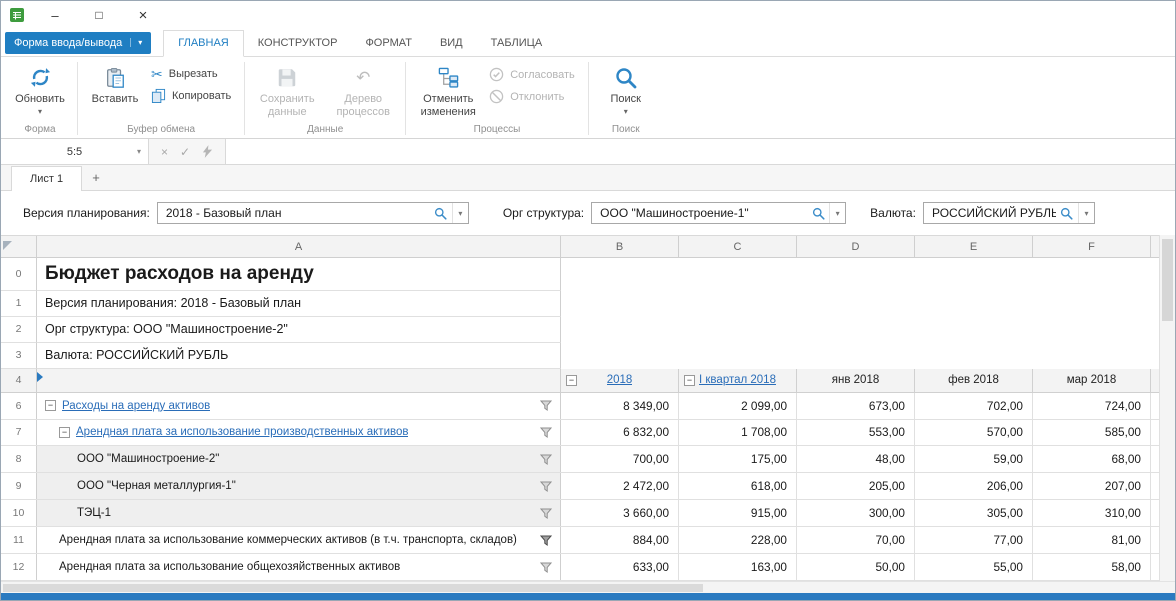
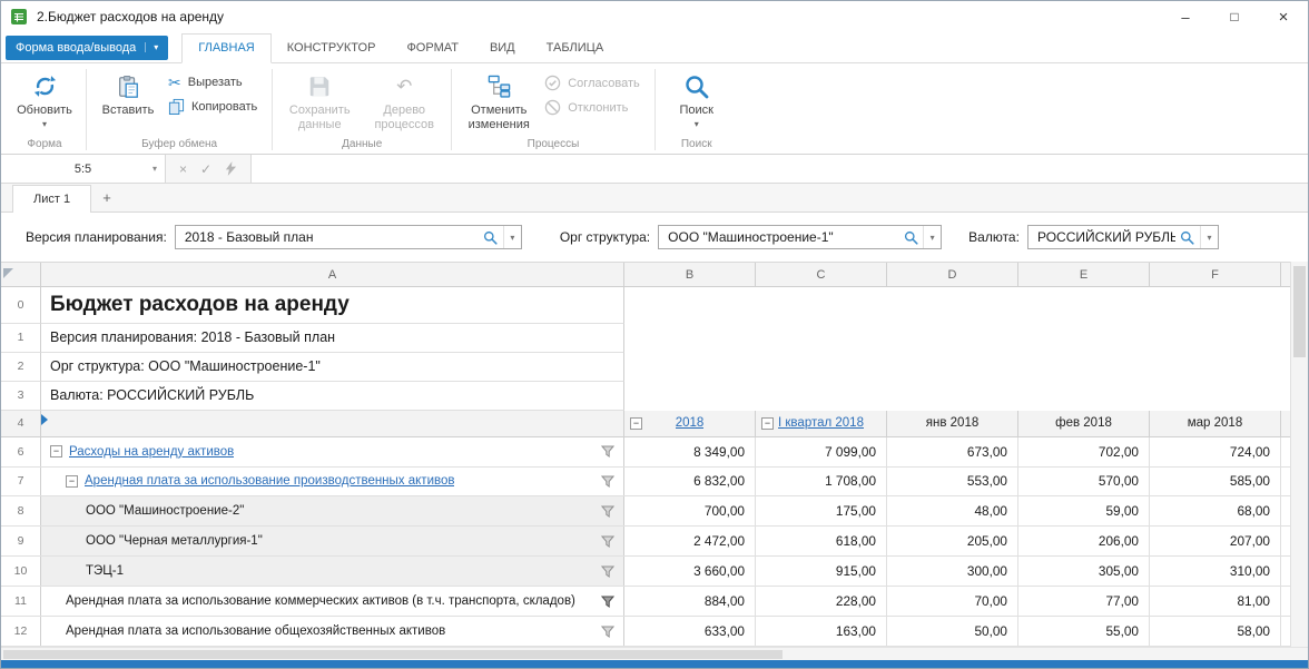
+ 2.Бюджет расходов на аренду
  –
  □
  ×
  Форма ввода/вывода
  ▾
  ГЛАВНАЯ
  КОНСТРУКТОР
  ФОРМАТ
  ВИД
  ТАБЛИЦА
  Обновить
  ▾
  Форма
  Вставить
  ✂
  Вырезать
  Копировать
  Буфер обмена
  Сохранить данные
  ↶
  Дерево процессов
  Данные
  Отменить изменения
  Согласовать
  Отклонить
  Процессы
  Поиск
  ▾
  Поиск
  5:5
  ▾
  ×
  ✓
  Лист 1
  +
  Версия планирования:
  2018 - Базовый план
  ▾
  Орг структура:
  ООО "Машиностроение-1"
  ▾
  Валюта:
  РОССИЙСКИЙ РУБЛЬ
  ▾
  A
  B
  C
  D
  E
  F
  0
  Бюджет расходов на аренду
  1
  Версия планирования: 2018 - Базовый план
  2
- Орг структура: ООО "Машиностроение-2"
+ Орг структура: ООО "Машиностроение-1"
  3
  Валюта: РОССИЙСКИЙ РУБЛЬ
  4
  −
  2018
  −
  I квартал 2018
  янв 2018
  фев 2018
  мар 2018
  6
  −
  Расходы на аренду активов
  8 349,00
- 2 099,00
+ 7 099,00
  673,00
  702,00
  724,00
  7
  −
  Арендная плата за использование производственных активов
  6 832,00
  1 708,00
  553,00
  570,00
  585,00
  8
  ООО "Машиностроение-2"
  700,00
  175,00
  48,00
  59,00
  68,00
  9
  ООО "Черная металлургия-1"
  2 472,00
  618,00
  205,00
  206,00
  207,00
  10
  ТЭЦ-1
  3 660,00
  915,00
  300,00
  305,00
  310,00
  11
  Арендная плата за использование коммерческих активов (в т.ч. транспорта, складов)
  884,00
  228,00
  70,00
  77,00
  81,00
  12
  Арендная плата за использование общехозяйственных активов
  633,00
  163,00
  50,00
  55,00
  58,00
